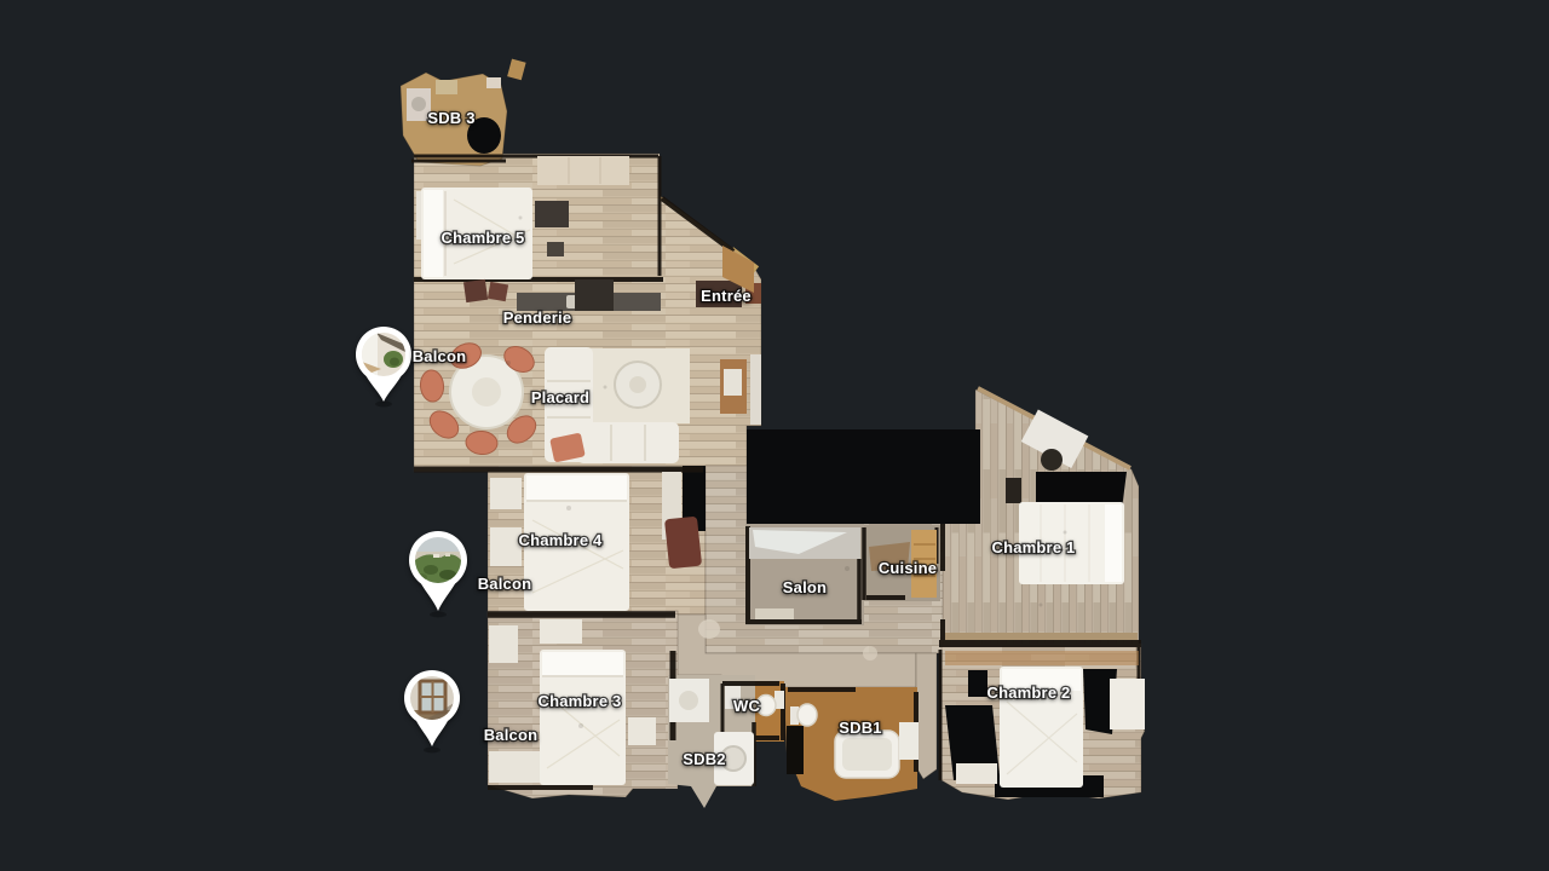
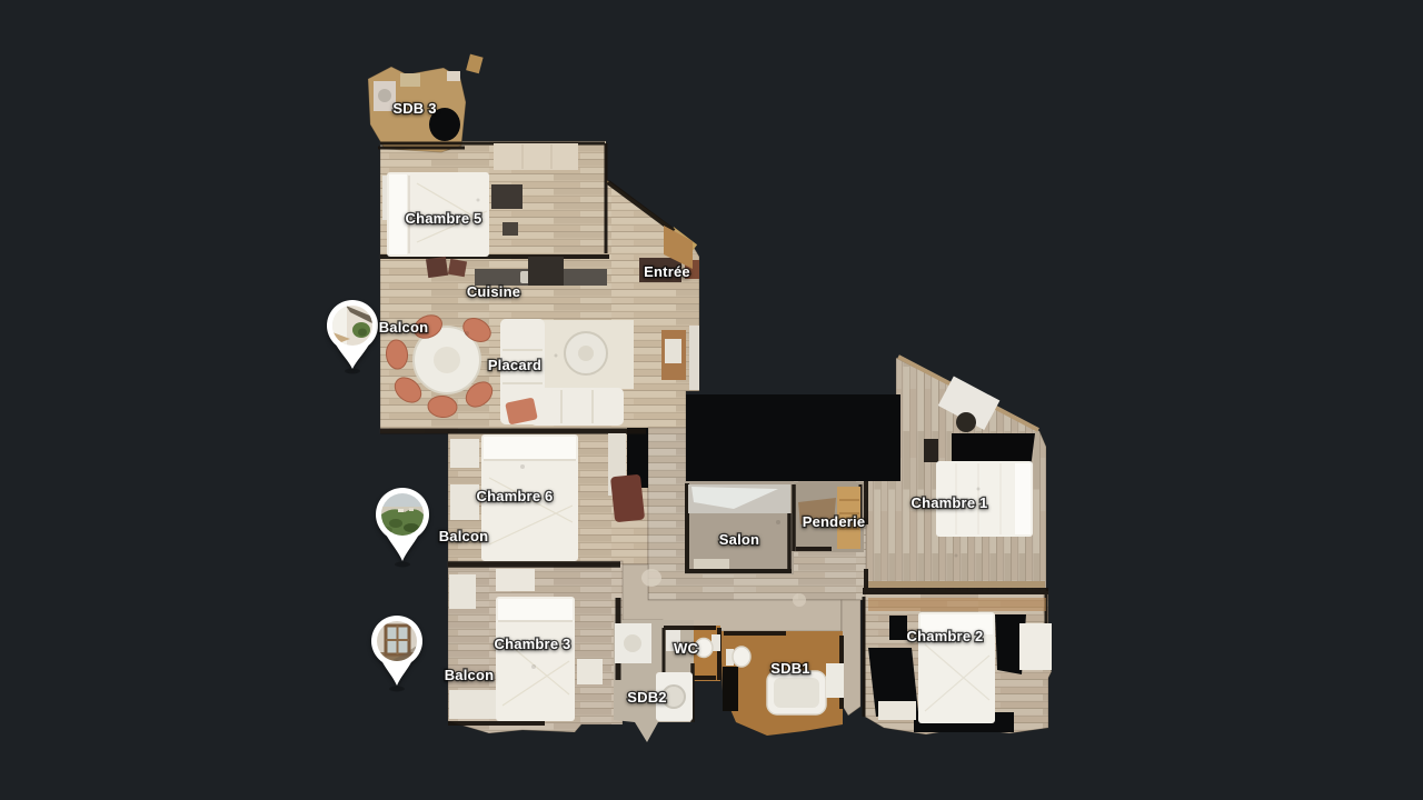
  SDB 3
  Chambre 5
  Entrée
- Penderie
+ Cuisine
  Placard
- Chambre 4
+ Chambre 6
  Salon
- Cuisine
+ Penderie
  Chambre 1
  Chambre 3
  WC
  SDB1
  SDB2
  Chambre 2
  Balcon
  Balcon
  Balcon
